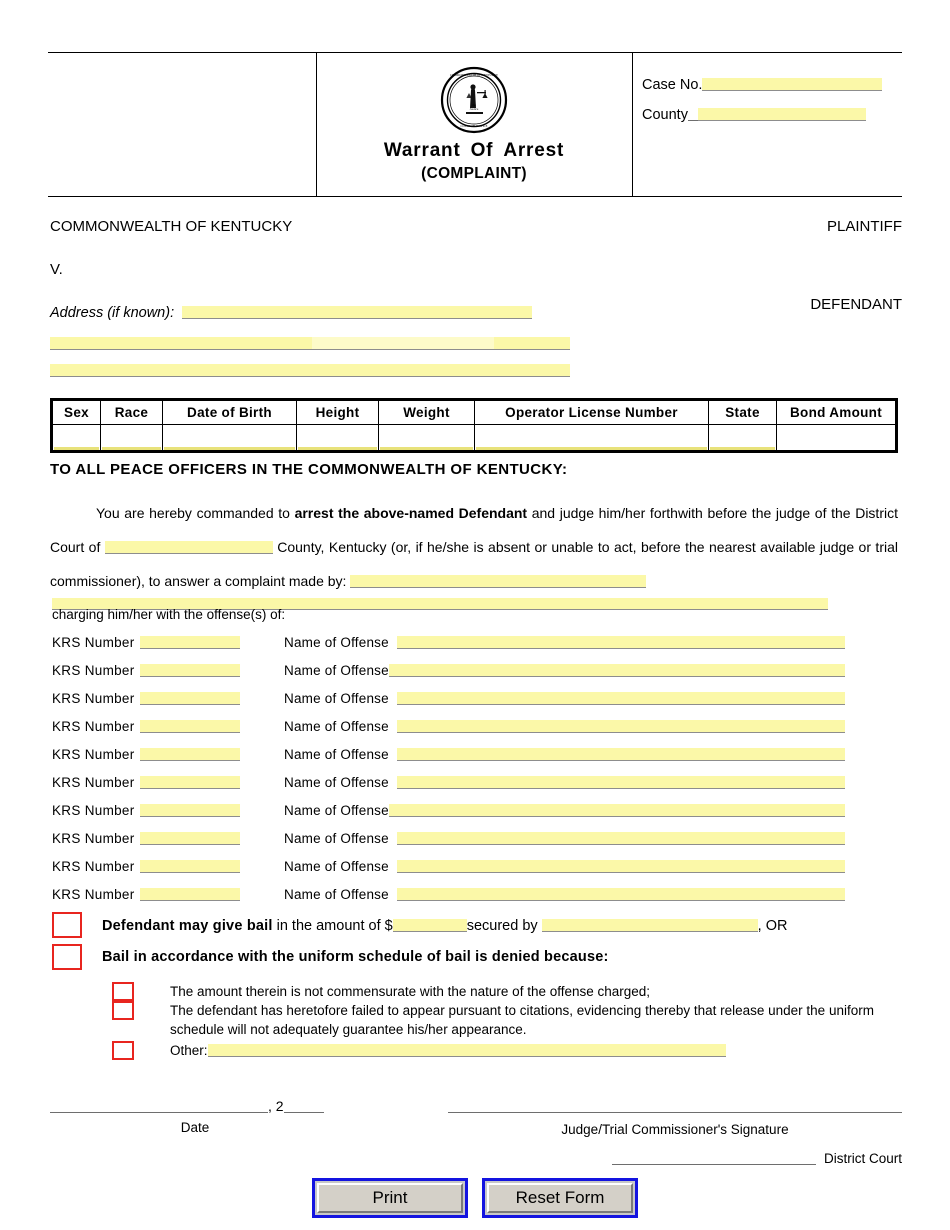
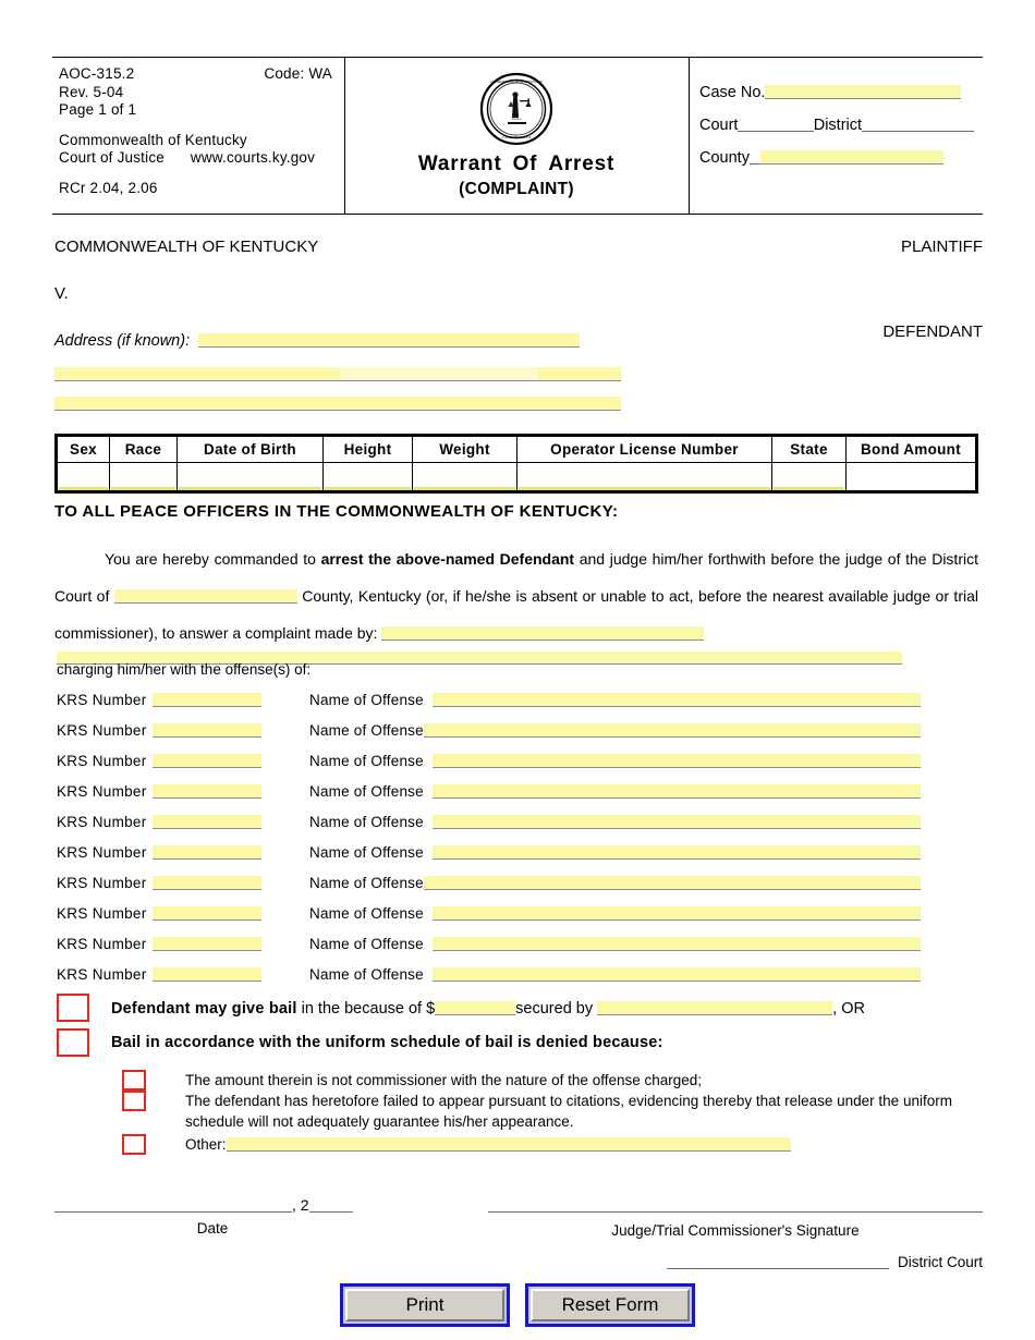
+ AOC-315.2
+ Code: WA
+ Rev. 5-04
+ Page 1 of 1
+ Commonwealth of Kentucky
+ Court of Justice www.courts.ky.gov
+ RCr 2.04, 2.06
  Warrant Of Arrest
  (COMPLAINT)
  Case No.
+ Court
+ District
  County
  COMMONWEALTH OF KENTUCKY
  PLAINTIFF
  V.
  Address (if known):
  DEFENDANT
  Sex	Race	Date of Birth	Height	Weight	Operator License Number	State	Bond Amount
  TO ALL PEACE OFFICERS IN THE COMMONWEALTH OF KENTUCKY:
  You are hereby commanded to arrest the above-named Defendant and judge him/her forthwith before the judge of the District Court of County, Kentucky (or, if he/she is absent or unable to act, before the nearest available judge or trial commissioner), to answer a complaint made by:
  charging him/her with the offense(s) of:
  KRS Number
  Name of Offense
  KRS Number
  Name of Offense
  KRS Number
  Name of Offense
  KRS Number
  Name of Offense
  KRS Number
  Name of Offense
  KRS Number
  Name of Offense
  KRS Number
  Name of Offense
  KRS Number
  Name of Offense
  KRS Number
  Name of Offense
  KRS Number
  Name of Offense
- Defendant may give bail in the amount of $ secured by , OR
+ Defendant may give bail in the because of $ secured by , OR
  Bail in accordance with the uniform schedule of bail is denied because:
- The amount therein is not commensurate with the nature of the offense charged;
+ The amount therein is not commissioner with the nature of the offense charged;
  The defendant has heretofore failed to appear pursuant to citations, evidencing thereby that release under the uniform schedule will not adequately guarantee his/her appearance.
  Other:
  , 2
  Date
  Judge/Trial Commissioner's Signature
  District Court
  Print
  Reset Form
